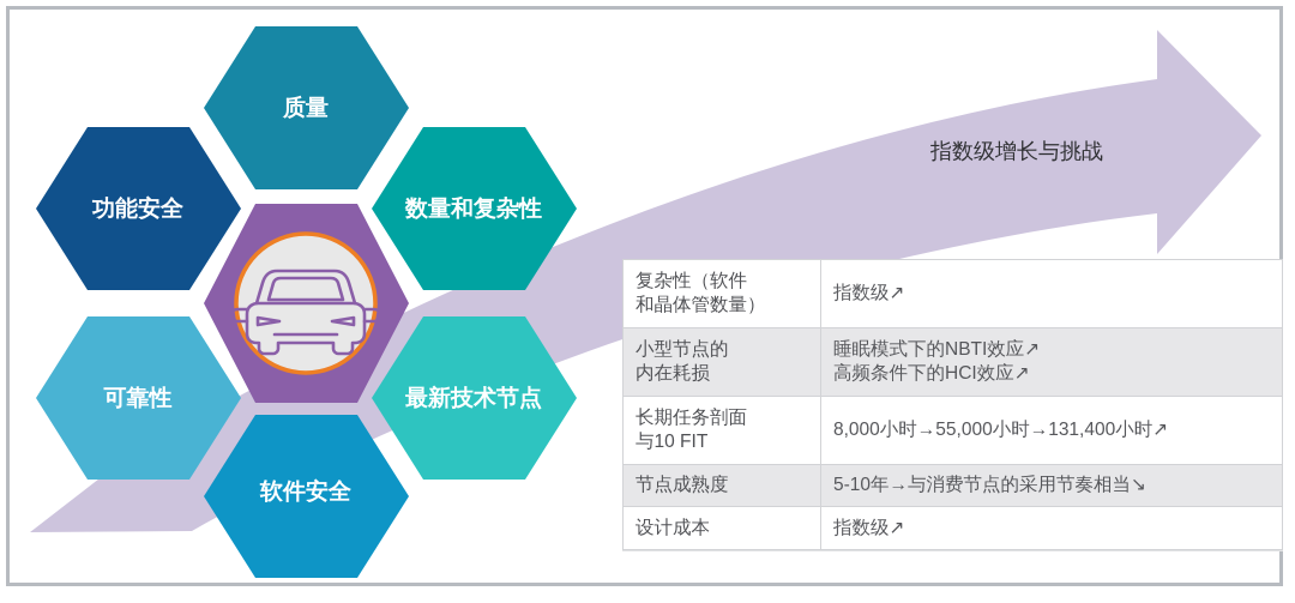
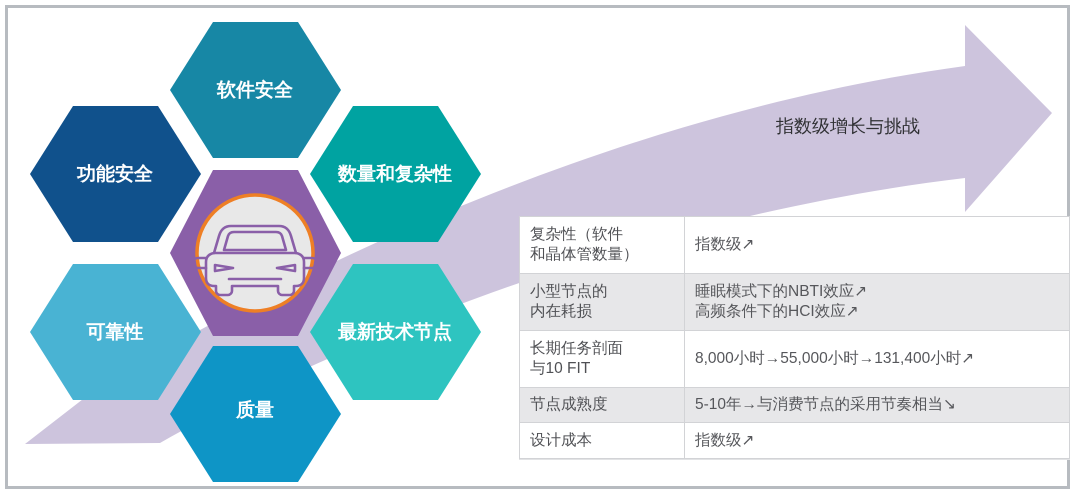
  功能安全
- 质量
+ 软件安全
  数量和复杂性
  最新技术节点
- 软件安全
+ 质量
  可靠性
  指数级增长与挑战
  复杂性（软件 和晶体管数量）	指数级↗
  小型节点的 内在耗损	睡眠模式下的NBTI效应↗ 高频条件下的HCI效应↗
  长期任务剖面 与10 FIT	8,000小时→55,000小时→131,400小时↗
  节点成熟度	5-10年→与消费节点的采用节奏相当↘
  设计成本	指数级↗
